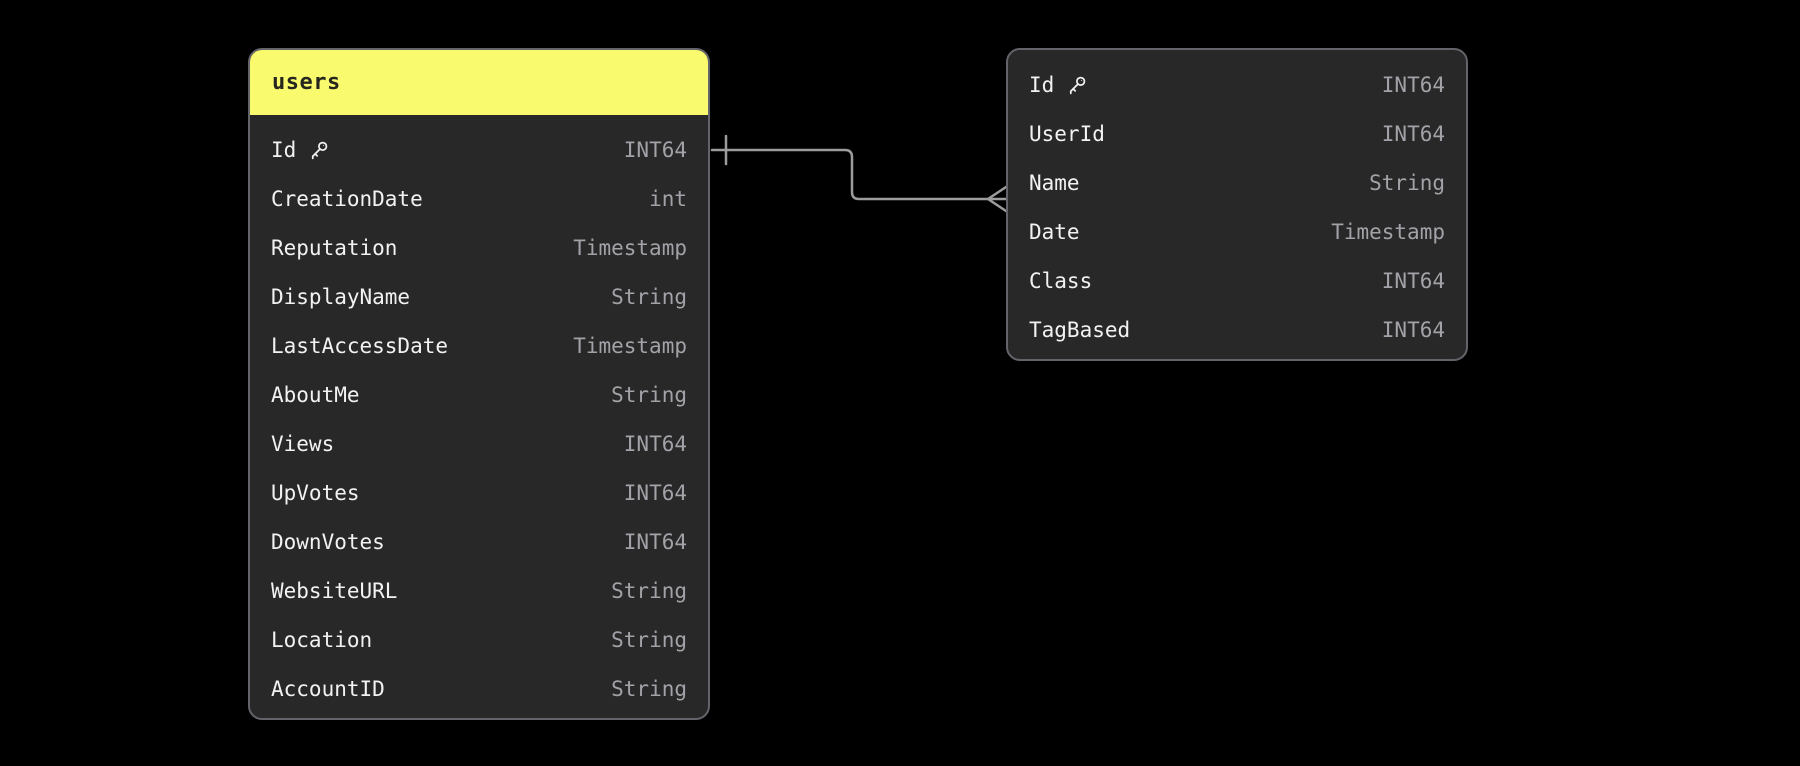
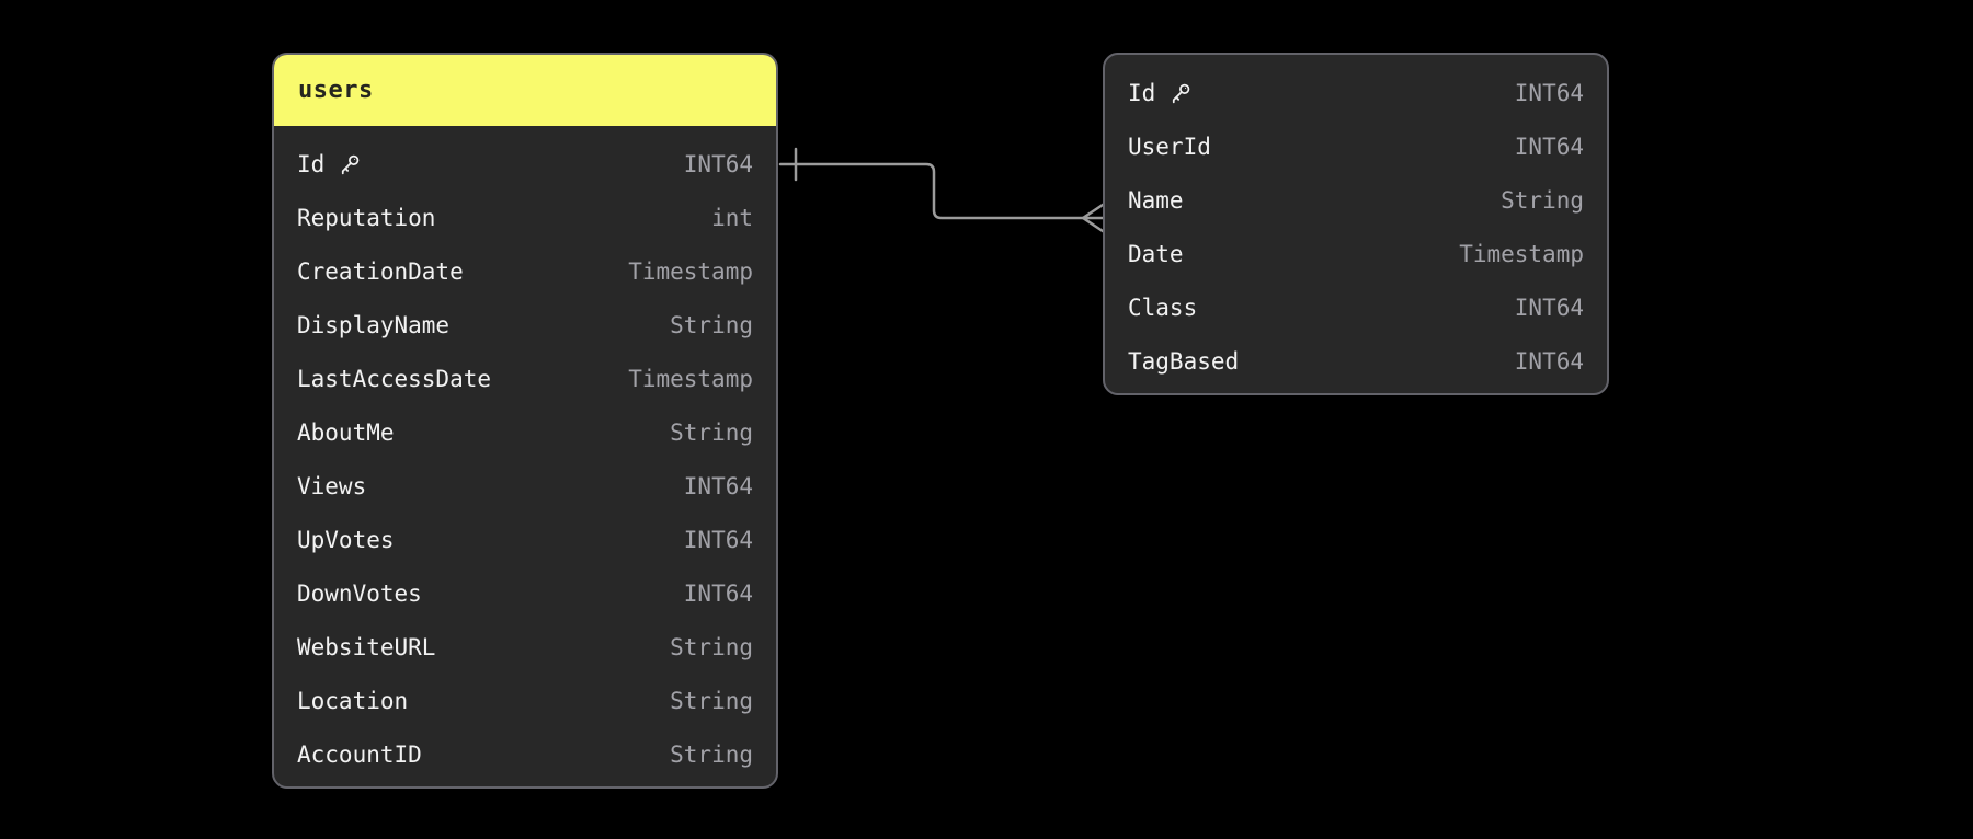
  users
  Id
  INT64
- CreationDate
+ Reputation
  int
- Reputation
+ CreationDate
  Timestamp
  DisplayName
  String
  LastAccessDate
  Timestamp
  AboutMe
  String
  Views
  INT64
  UpVotes
  INT64
  DownVotes
  INT64
  WebsiteURL
  String
  Location
  String
  AccountID
  String
  Id
  INT64
  UserId
  INT64
  Name
  String
  Date
  Timestamp
  Class
  INT64
  TagBased
  INT64
